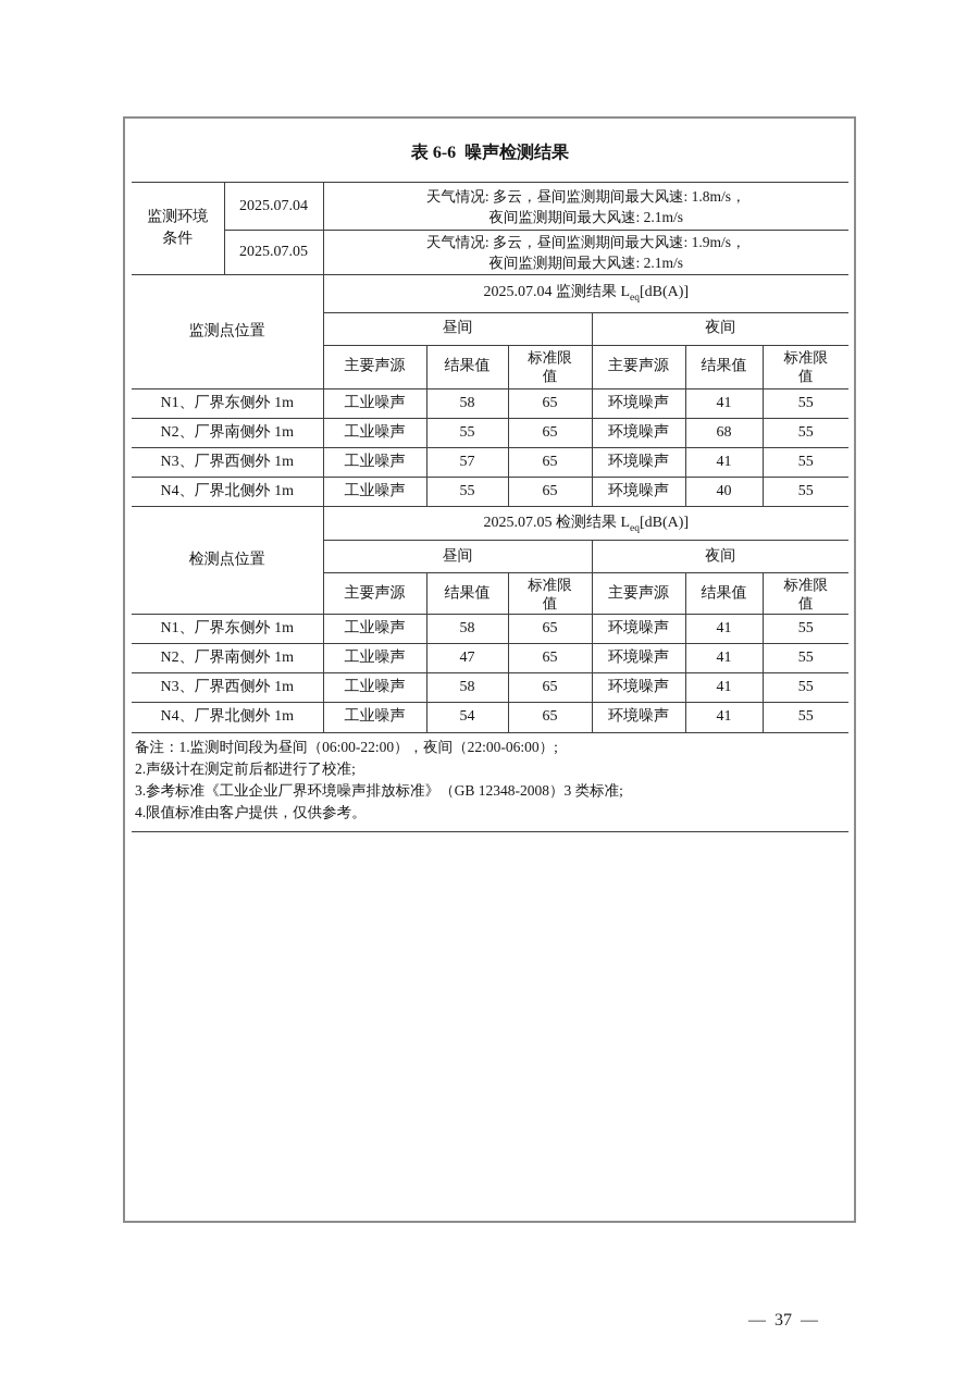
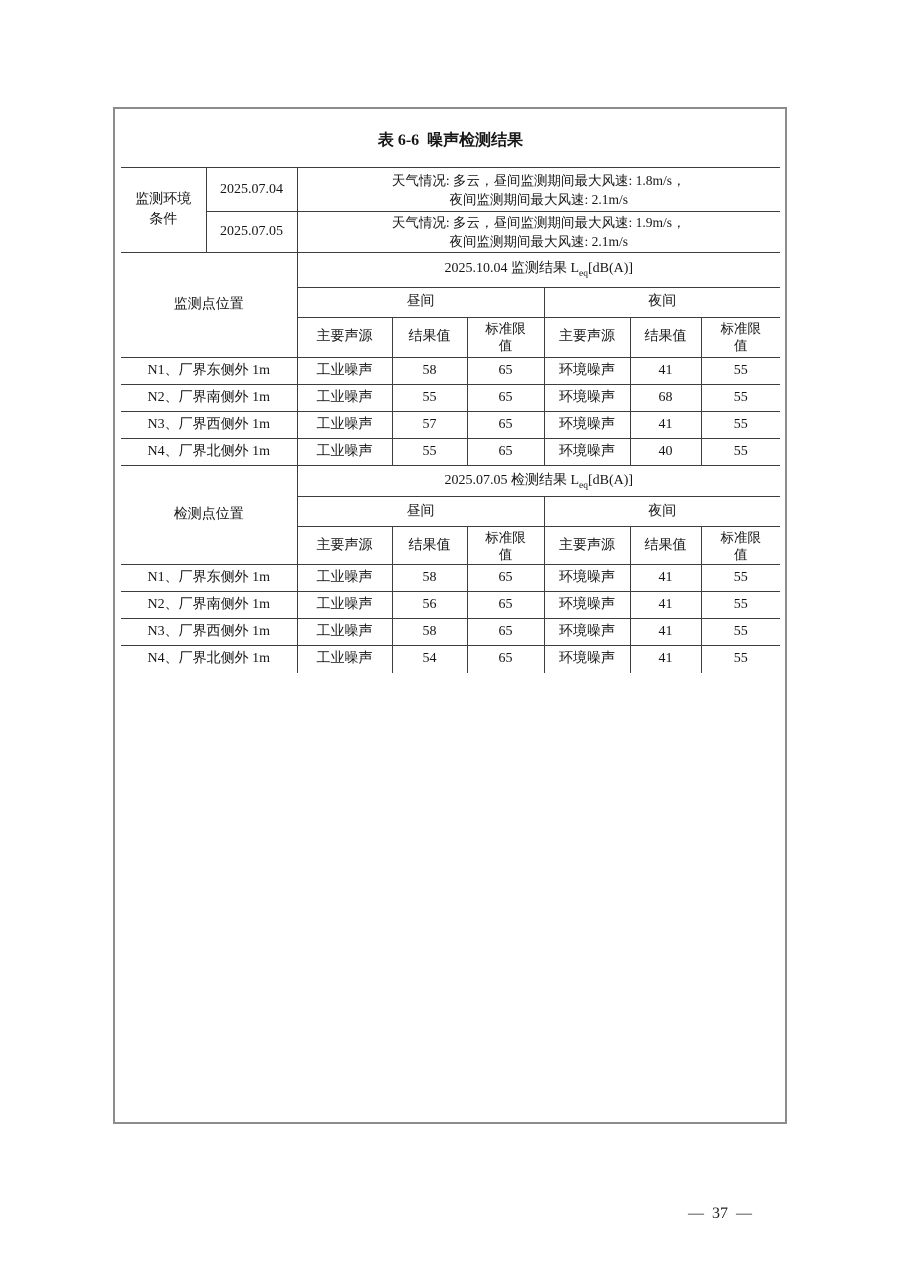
  表 6-6 噪声检测结果
  监测环境条件	2025.07.04	天气情况: 多云，昼间监测期间最大风速: 1.8m/s， 夜间监测期间最大风速: 2.1m/s
  2025.07.05	天气情况: 多云，昼间监测期间最大风速: 1.9m/s， 夜间监测期间最大风速: 2.1m/s
- 监测点位置	2025.07.04 监测结果 Leq[dB(A)]
+ 监测点位置	2025.10.04 监测结果 Leq[dB(A)]
  昼间	夜间
  主要声源	结果值	标准限值	主要声源	结果值	标准限值
  N1、厂界东侧外 1m	工业噪声	58	65	环境噪声	41	55
  N2、厂界南侧外 1m	工业噪声	55	65	环境噪声	68	55
  N3、厂界西侧外 1m	工业噪声	57	65	环境噪声	41	55
  N4、厂界北侧外 1m	工业噪声	55	65	环境噪声	40	55
  检测点位置	2025.07.05 检测结果 Leq[dB(A)]
  昼间	夜间
  主要声源	结果值	标准限值	主要声源	结果值	标准限值
  N1、厂界东侧外 1m	工业噪声	58	65	环境噪声	41	55
- N2、厂界南侧外 1m	工业噪声	47	65	环境噪声	41	55
+ N2、厂界南侧外 1m	工业噪声	56	65	环境噪声	41	55
  N3、厂界西侧外 1m	工业噪声	58	65	环境噪声	41	55
  N4、厂界北侧外 1m	工业噪声	54	65	环境噪声	41	55
- 备注：1.监测时间段为昼间（06:00-22:00），夜间（22:00-06:00）;
- 2.声级计在测定前后都进行了校准;
- 3.参考标准《工业企业厂界环境噪声排放标准》（GB 12348-2008）3 类标准;
- 4.限值标准由客户提供，仅供参考。
  — 37 —
